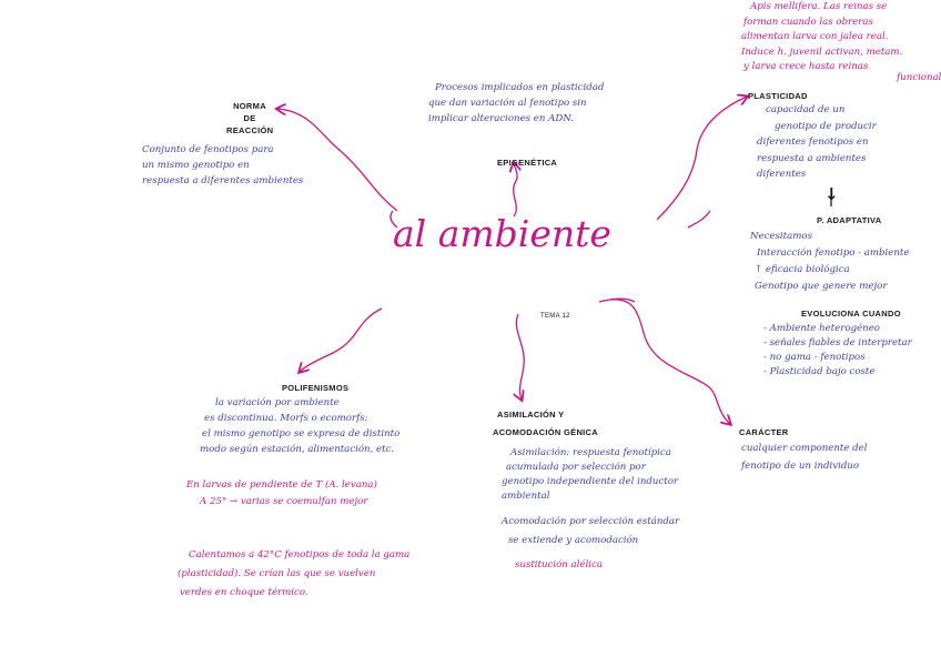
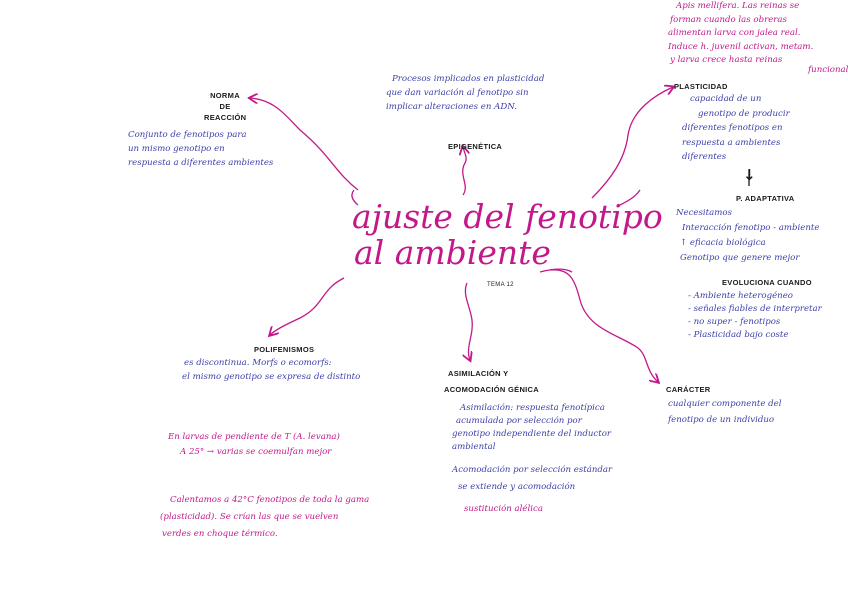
  Apis mellifera. Las reinas se
  forman cuando las obreras
  alimentan larva con jalea real.
  Induce h. juvenil activan, metam.
  y larva crece hasta reinas
  funcional
  Procesos implicados en plasticidad
  que dan variación al fenotipo sin
  implicar alteraciones en ADN.
  EPIGENÉTICA
  NORMA
  DE
  REACCIÓN
  Conjunto de fenotipos para
  un mismo genotipo en
  respuesta a diferentes ambientes
  PLASTICIDAD
  capacidad de un
  genotipo de producir
  diferentes fenotipos en
  respuesta a ambientes
  diferentes
  ↓
  P. ADAPTATIVA
  Necesitamos
  Interacción fenotipo - ambiente
  ↑ eficacia biológica
  Genotipo que genere mejor
  EVOLUCIONA CUANDO
  - Ambiente heterogéneo
  - señales fiables de interpretar
- - no gama - fenotipos
+ - no super - fenotipos
  - Plasticidad bajo coste
+ ajuste del fenotipo
  al ambiente
  POLIFENISMOS
- la variación por ambiente
  es discontinua. Morfs o ecomorfs:
  el mismo genotipo se expresa de distinto
- modo según estación, alimentación, etc.
  En larvas de pendiente de T (A. levana)
  A 25° → varias se coemulfan mejor
  Calentamos a 42°C fenotipos de toda la gama
  (plasticidad). Se crían las que se vuelven
  verdes en choque térmico.
  ASIMILACIÓN Y
  ACOMODACIÓN GÉNICA
  Asimilación: respuesta fenotípica
  acumulada por selección por
  genotipo independiente del inductor
  ambiental
  Acomodación por selección estándar
  se extiende y acomodación
  sustitución alélica
  CARÁCTER
  cualquier componente del
  fenotipo de un individuo
